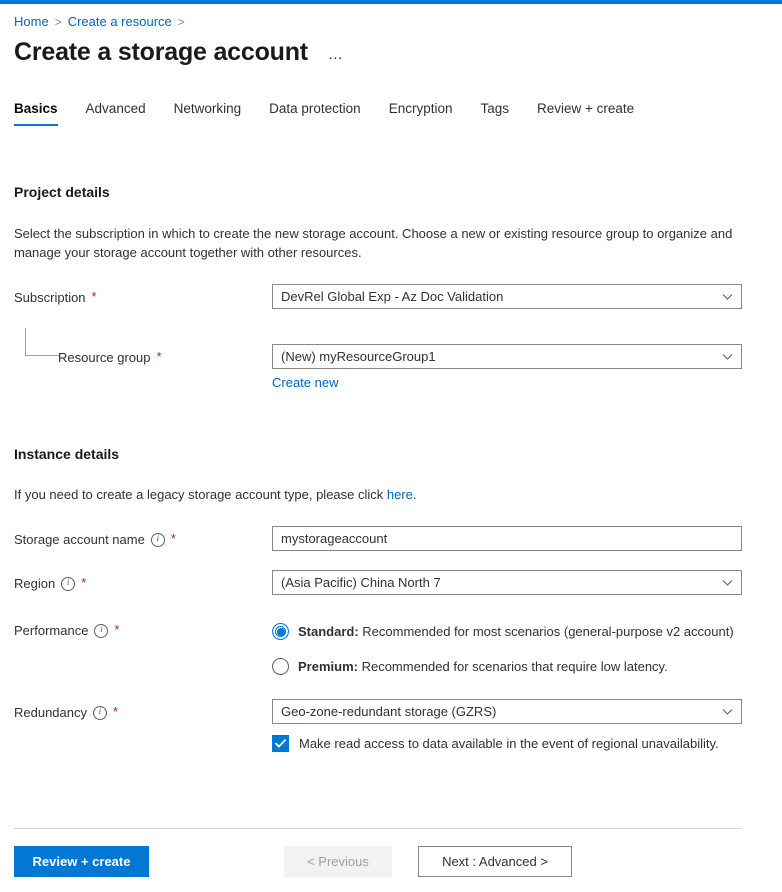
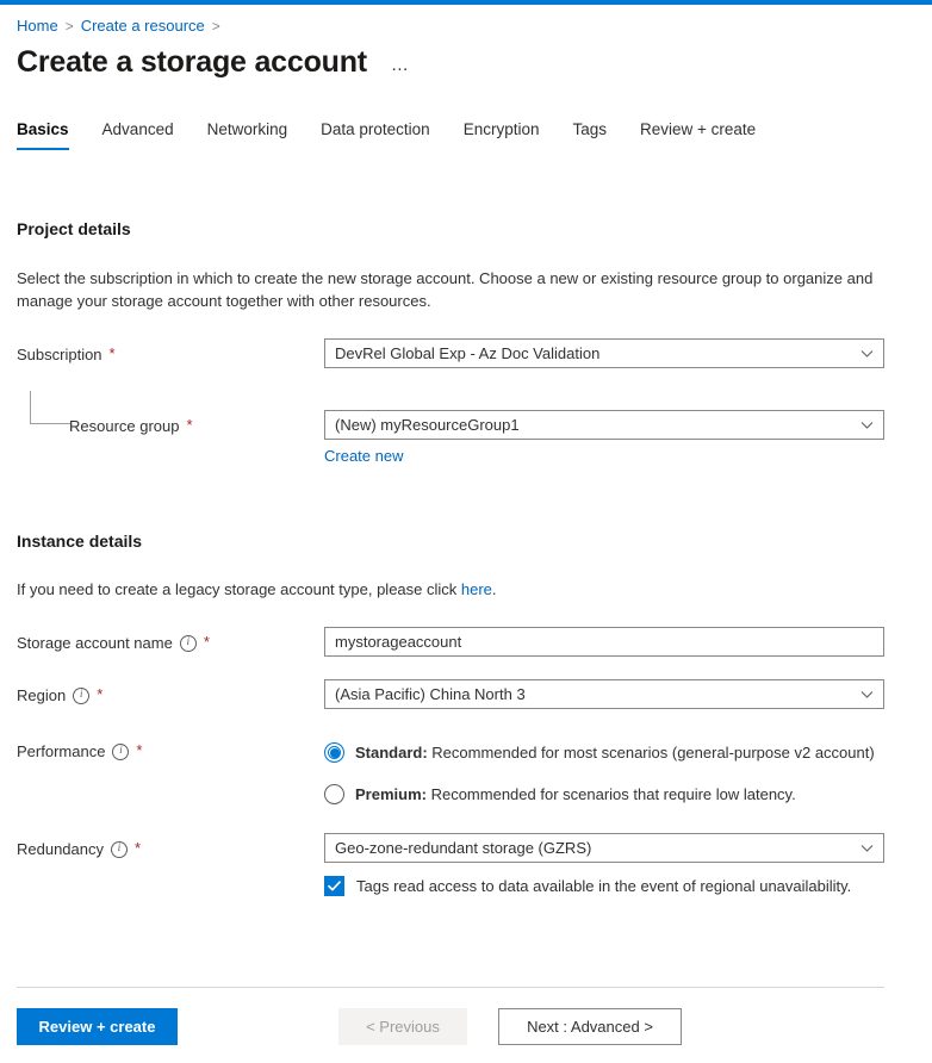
  Home
  >
  Create a resource
  >
  Create a storage account
  …
  Basics
  Advanced
  Networking
  Data protection
  Encryption
  Tags
  Review + create
  Project details
  Select the subscription in which to create the new storage account. Choose a new or existing resource group to organize and manage your storage account together with other resources.
  Subscription
  *
  DevRel Global Exp - Az Doc Validation
  Resource group
  *
  (New) myResourceGroup1
  Create new
  Instance details
  If you need to create a legacy storage account type, please click here.
  Storage account name
  i
  *
  mystorageaccount
  Region
  i
  *
- (Asia Pacific) China North 7
+ (Asia Pacific) China North 3
  Performance
  i
  *
  Standard: Recommended for most scenarios (general-purpose v2 account)
  Premium: Recommended for scenarios that require low latency.
  Redundancy
  i
  *
  Geo-zone-redundant storage (GZRS)
- Make read access to data available in the event of regional unavailability.
+ Tags read access to data available in the event of regional unavailability.
  Review + create
  < Previous
  Next : Advanced >
